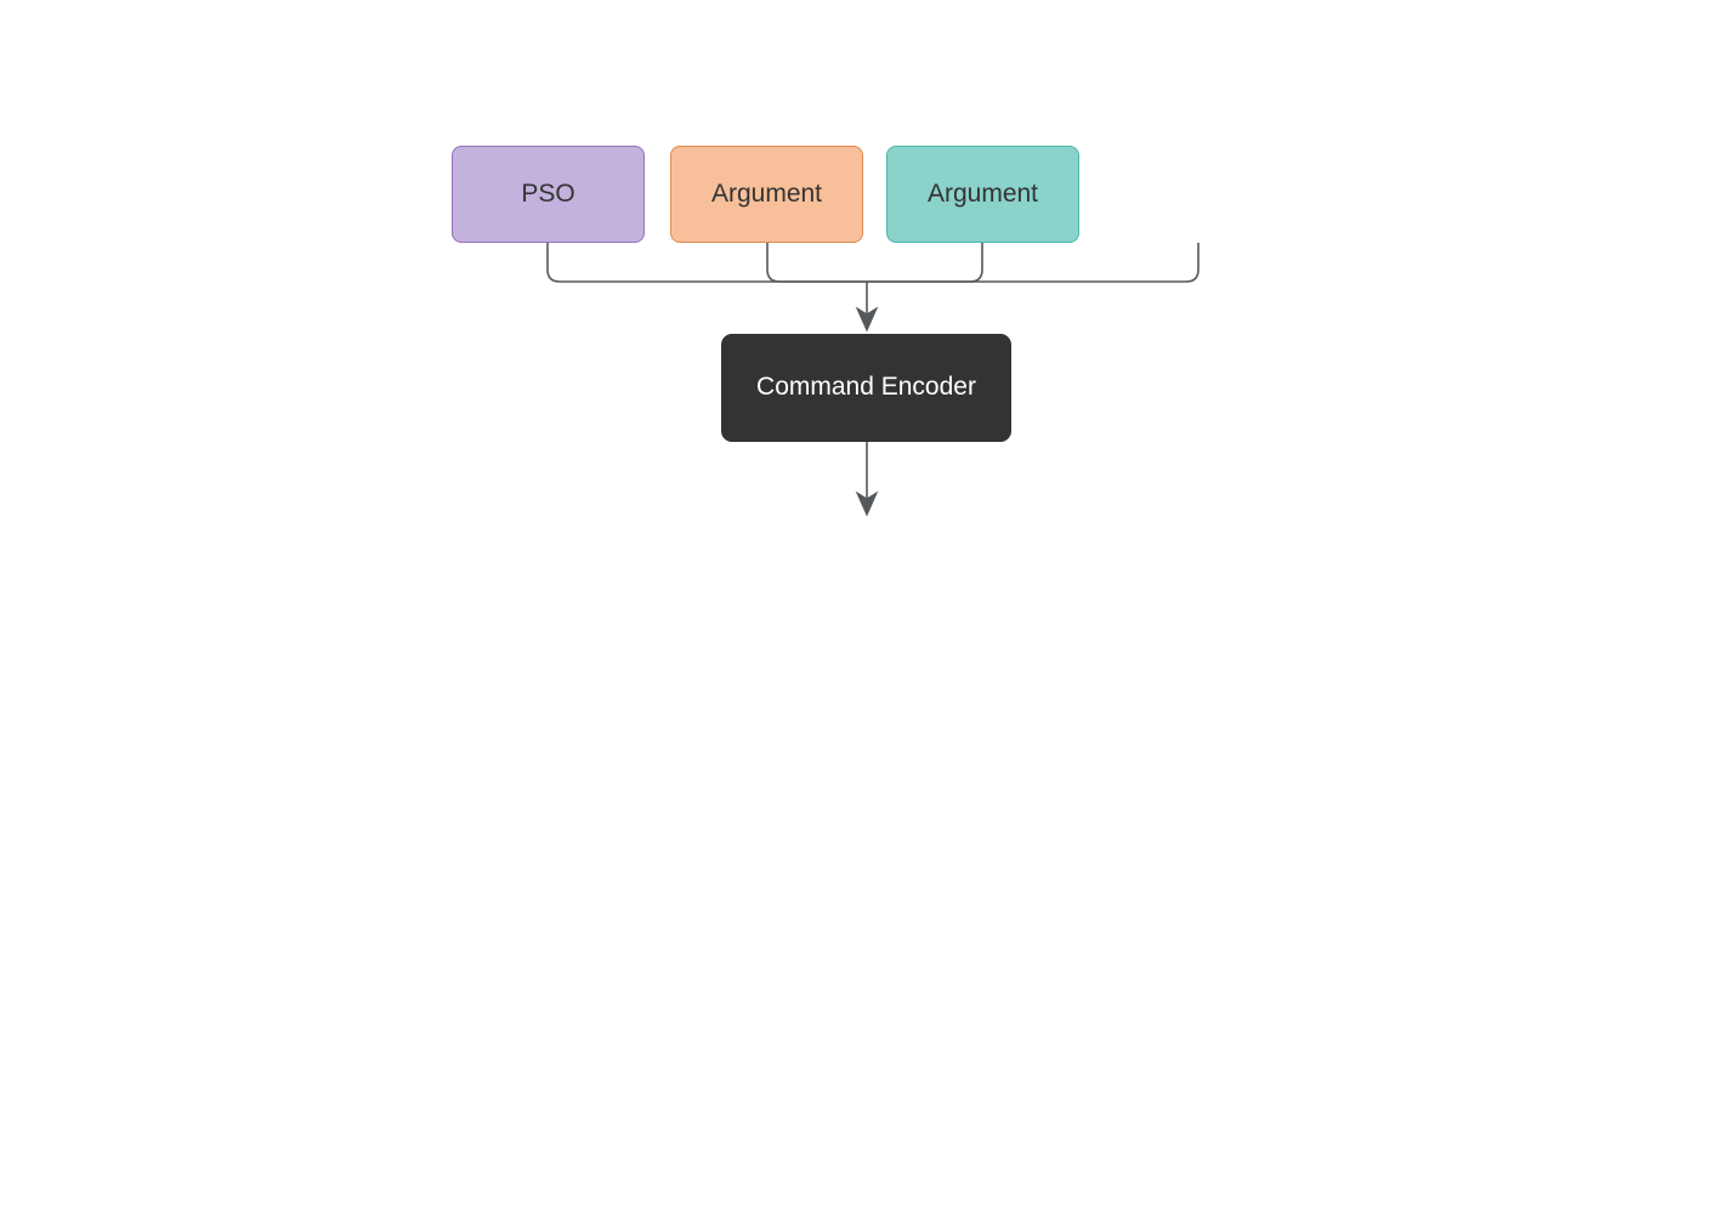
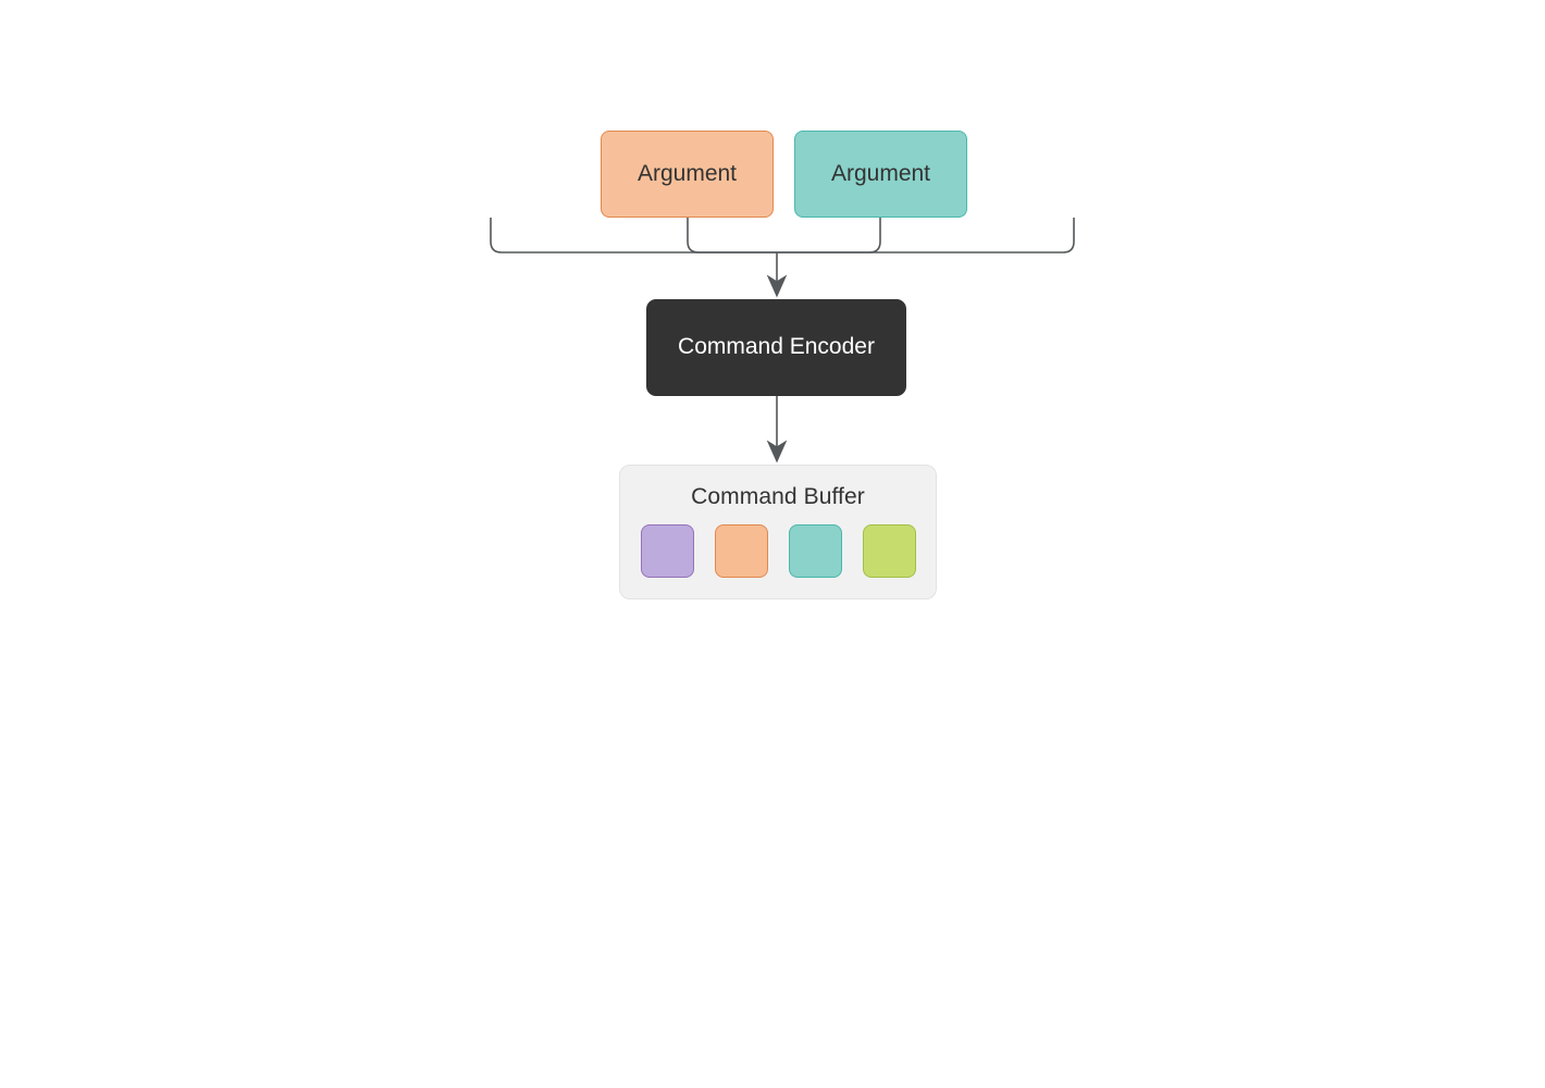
- PSO
  Argument
  Argument
  Command Encoder
+ Command Buffer
